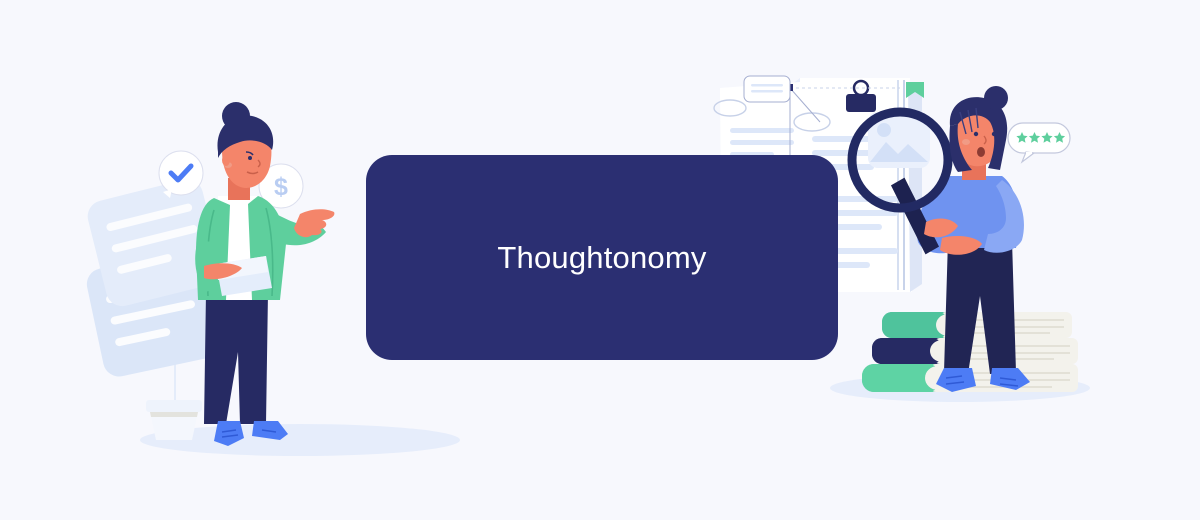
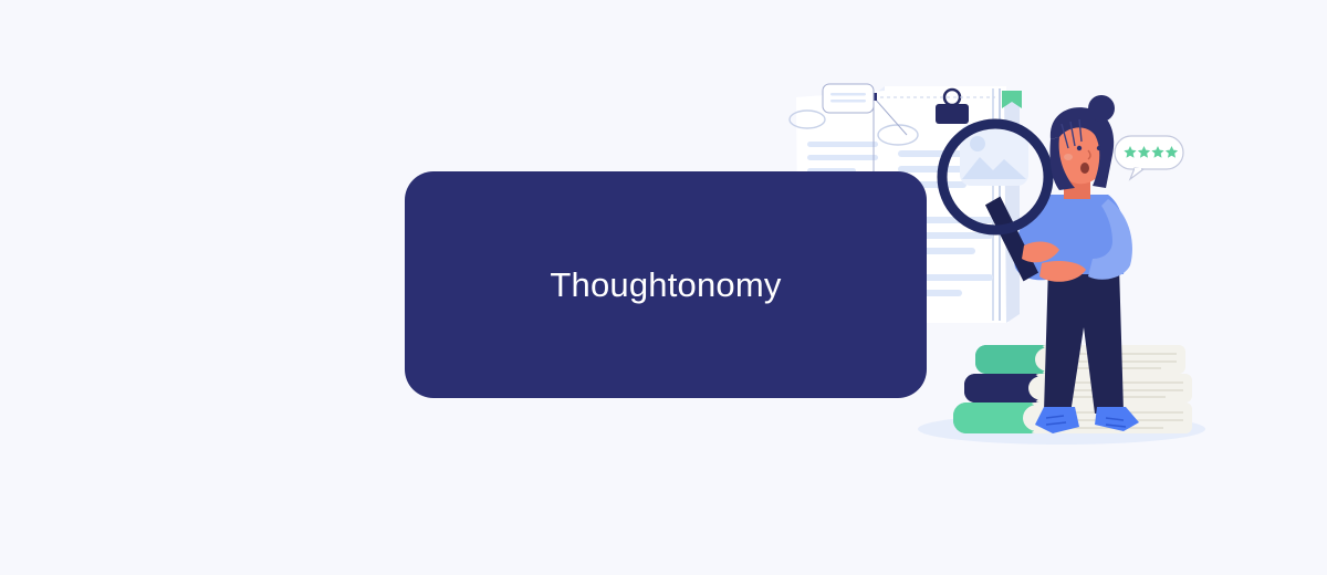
- $
  Thoughtonomy
